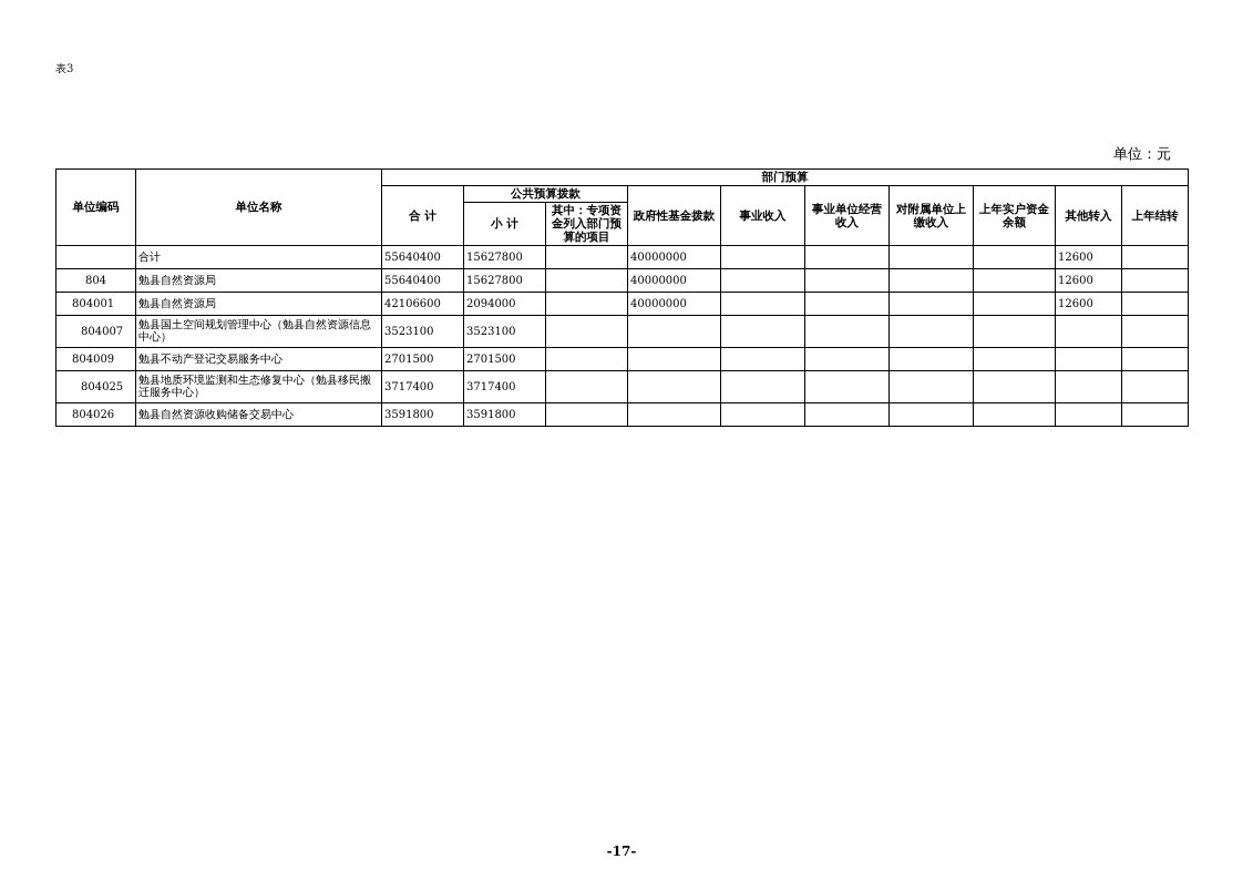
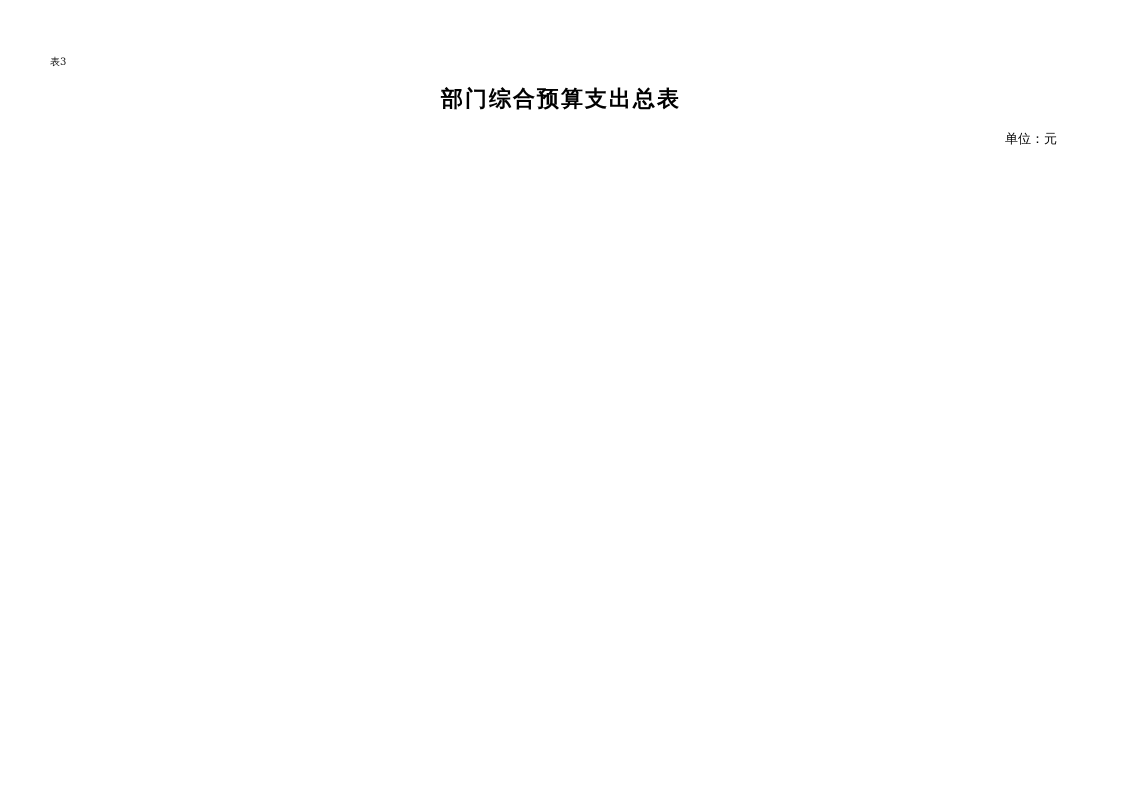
  表3
+ 部门综合预算支出总表
  单位：元
- 单位编码	单位名称	部门预算
- 合 计	公共预算拨款	政府性基金拨款	事业收入	事业单位经营收入	对附属单位上缴收入	上年实户资金余额	其他转入	上年结转
- 小 计	其中：专项资金列入部门预算的项目
- 	合计	55640400	15627800		40000000					12600
- 804	勉县自然资源局	55640400	15627800		40000000					12600
- 804001	勉县自然资源局	42106600	2094000		40000000					12600
- 804007	勉县国土空间规划管理中心（勉县自然资源信息中心）	3523100	3523100
- 804009	勉县不动产登记交易服务中心	2701500	2701500
- 804025	勉县地质环境监测和生态修复中心（勉县移民搬迁服务中心）	3717400	3717400
- 804026	勉县自然资源收购储备交易中心	3591800	3591800
- -17-
